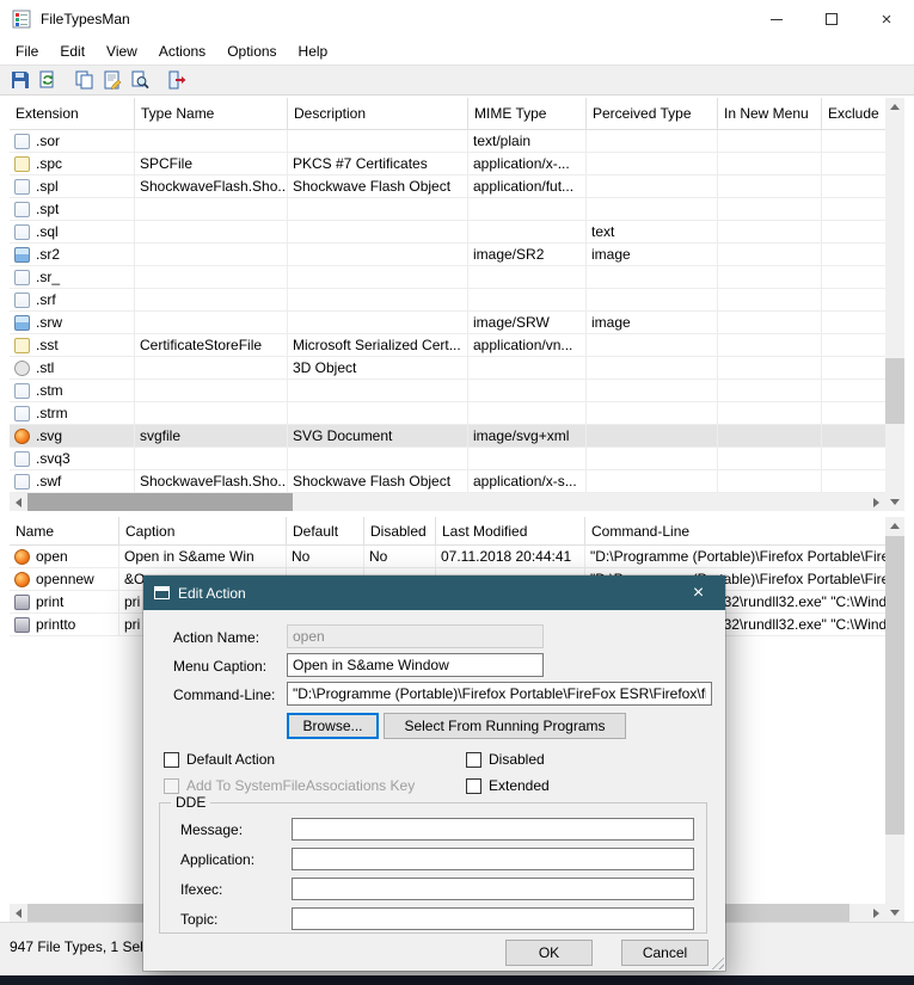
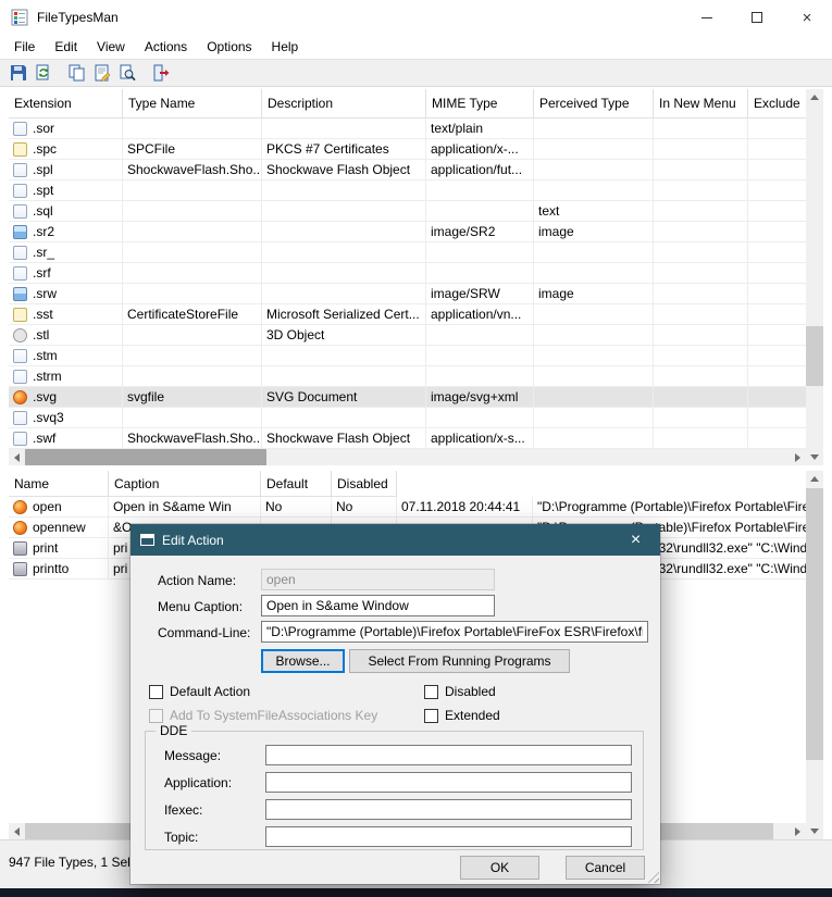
  FileTypesMan
  ×
  File
  Edit
  View
  Actions
  Options
  Help
  Extension
  Type Name
  Description
  MIME Type
  Perceived Type
  In New Menu
  Exclude
  .sor
  text/plain
  .spc
  SPCFile
  PKCS #7 Certificates
  application/x-...
  .spl
  ShockwaveFlash.Sho...
  Shockwave Flash Object
  application/fut...
  .spt
  .sql
  text
  .sr2
  image/SR2
  image
  .sr_
  .srf
  .srw
  image/SRW
  image
  .sst
  CertificateStoreFile
  Microsoft Serialized Cert...
  application/vn...
  .stl
  3D Object
  .stm
  .strm
  .svg
  svgfile
  SVG Document
  image/svg+xml
  .svq3
  .swf
  ShockwaveFlash.Sho...
  Shockwave Flash Object
  application/x-s...
  Name
  Caption
  Default
  Disabled
- Last Modified
- Command-Line
  open
  Open in S&ame Win
  No
  No
  07.11.2018 20:44:41
  "D:\Programme (Portable)\Firefox Portable\Fir
  opennew
  &O
  print
  pri
  printto
  pri
  947 File Types, 1 Sel
  Edit Action
  ×
  Action Name:
  open
  Menu Caption:
  Open in S&ame Window
  Command-Line:
  "D:\Programme (Portable)\Firefox Portable\FireFox ESR\Firefox\f
  Browse...
  Select From Running Programs
  Default Action
  Disabled
  Add To SystemFileAssociations Key
  Extended
  DDE
  Message:
  Application:
  Ifexec:
  Topic:
  OK
  Cancel
